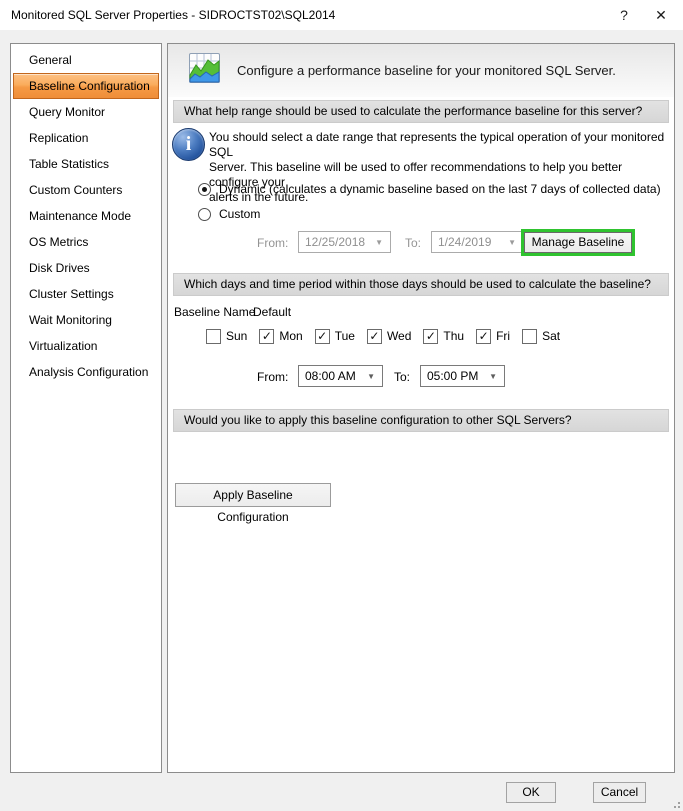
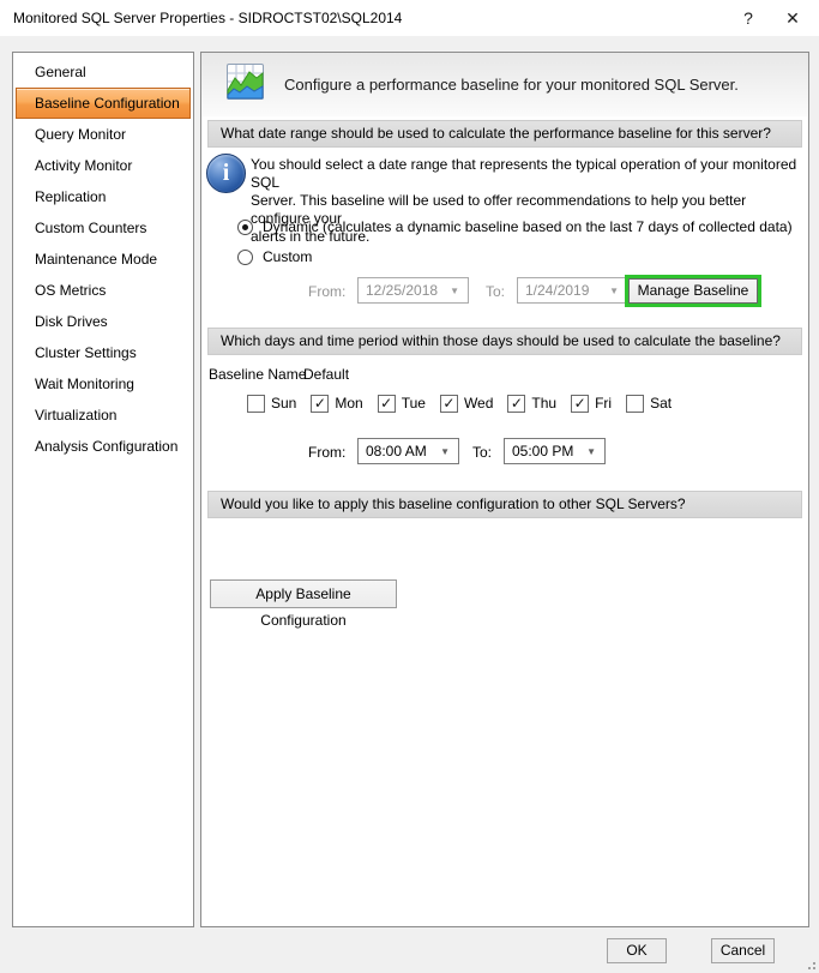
  Monitored SQL Server Properties - SIDROCTST02\SQL2014
  ?
  ✕
  General
  Baseline Configuration
  Query Monitor
+ Activity Monitor
  Replication
- Table Statistics
  Custom Counters
  Maintenance Mode
  OS Metrics
  Disk Drives
  Cluster Settings
  Wait Monitoring
  Virtualization
  Analysis Configuration
  Configure a performance baseline for your monitored SQL Server.
- What help range should be used to calculate the performance baseline for this server?
+ What date range should be used to calculate the performance baseline for this server?
  i
  You should select a date range that represents the typical operation of your monitored SQL
  Server. This baseline will be used to offer recommendations to help you better configure your
  alerts in the future.
  Dynamic (calculates a dynamic baseline based on the last 7 days of collected data)
  Custom
  From:
  12/25/2018
  ▼
  To:
  1/24/2019
  ▼
  Manage Baseline
  Which days and time period within those days should be used to calculate the baseline?
  Baseline Name
  Default
  Sun
  Mon
  Tue
  Wed
  Thu
  Fri
  Sat
  From:
  08:00 AM
  ▼
  To:
  05:00 PM
  ▼
  Would you like to apply this baseline configuration to other SQL Servers?
  Apply Baseline Configuration
  OK
  Cancel
